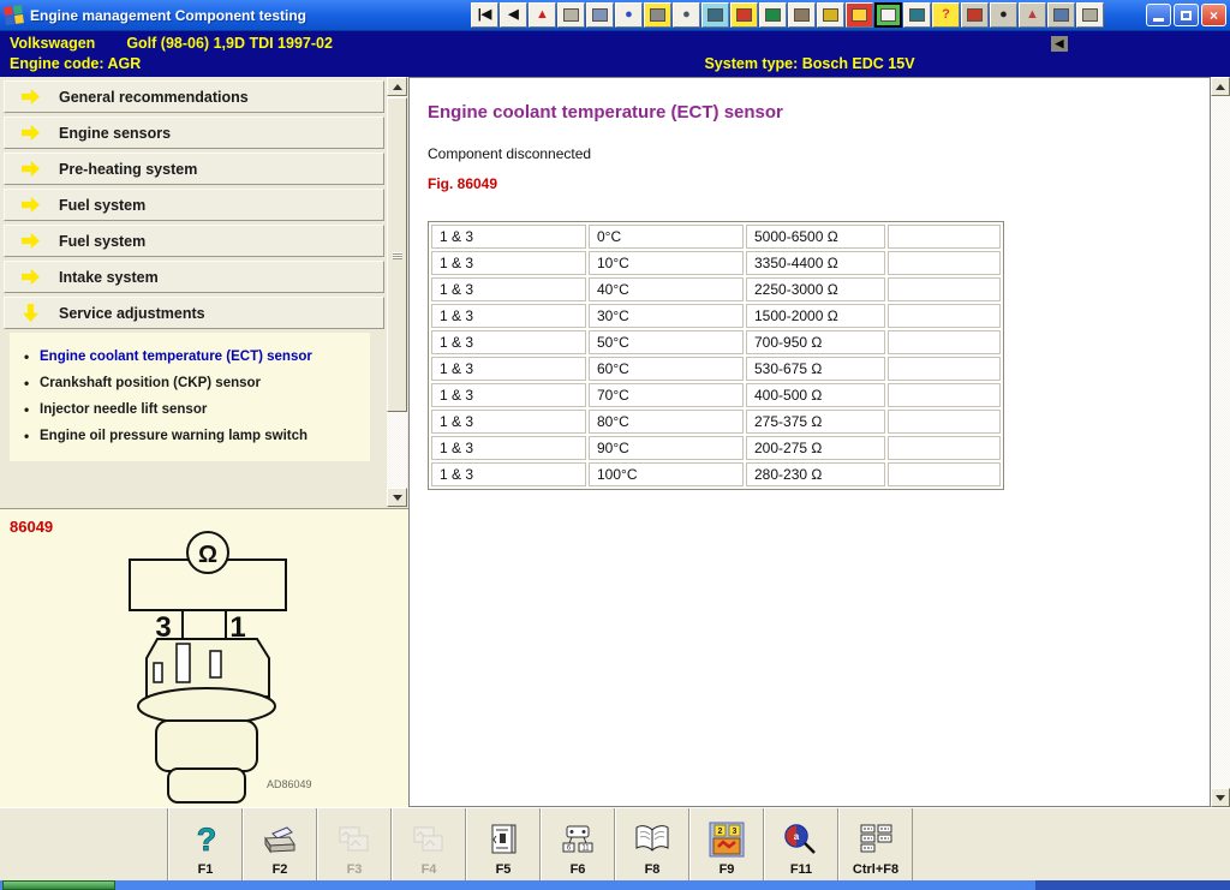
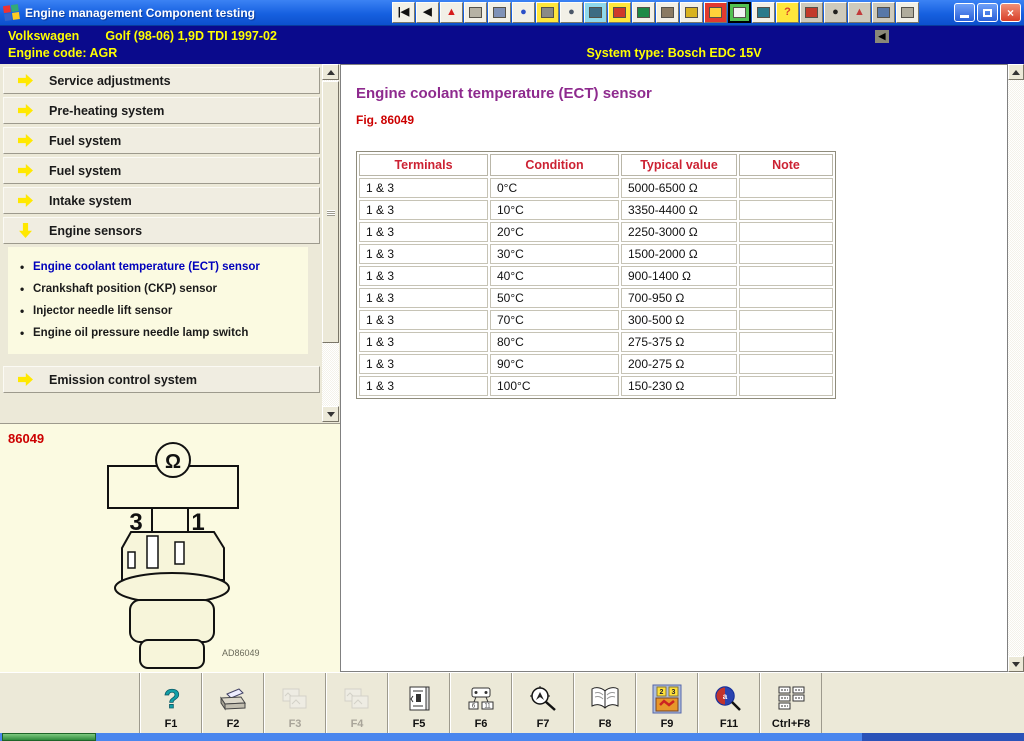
  Engine management Component testing
  |◀
  ◀
  ▲
  ●
  ●
  ?
  ●
  ▲
  ×
  Volkswagen
  Golf (98-06) 1,9D TDI 1997-02
  Engine code: AGR
  System type: Bosch EDC 15V
  ◀
- General recommendations
- Engine sensors
+ Service adjustments
  Pre-heating system
  Fuel system
  Fuel system
  Intake system
- Service adjustments
+ Engine sensors
  •
  Engine coolant temperature (ECT) sensor
  •
  Crankshaft position (CKP) sensor
  •
  Injector needle lift sensor
  •
- Engine oil pressure warning lamp switch
+ Engine oil pressure needle lamp switch
+ Emission control system
  86049
  Ω
  3
  1
  AD86049
  Engine coolant temperature (ECT) sensor
- Component disconnected
  Fig. 86049
+ Terminals	Condition	Typical value	Note
  1 & 3	0°C	5000-6500 Ω
  1 & 3	10°C	3350-4400 Ω
- 1 & 3	40°C	2250-3000 Ω
+ 1 & 3	20°C	2250-3000 Ω
  1 & 3	30°C	1500-2000 Ω
+ 1 & 3	40°C	900-1400 Ω
  1 & 3	50°C	700-950 Ω
- 1 & 3	60°C	530-675 Ω
- 1 & 3	70°C	400-500 Ω
+ 1 & 3	70°C	300-500 Ω
  1 & 3	80°C	275-375 Ω
  1 & 3	90°C	200-275 Ω
- 1 & 3	100°C	280-230 Ω
+ 1 & 3	100°C	150-230 Ω
  ?
  F1
  F2
  F3
  F4
  F5
  F6
+ F7
  F8
  F9
  a
  F11
  Ctrl+F8
